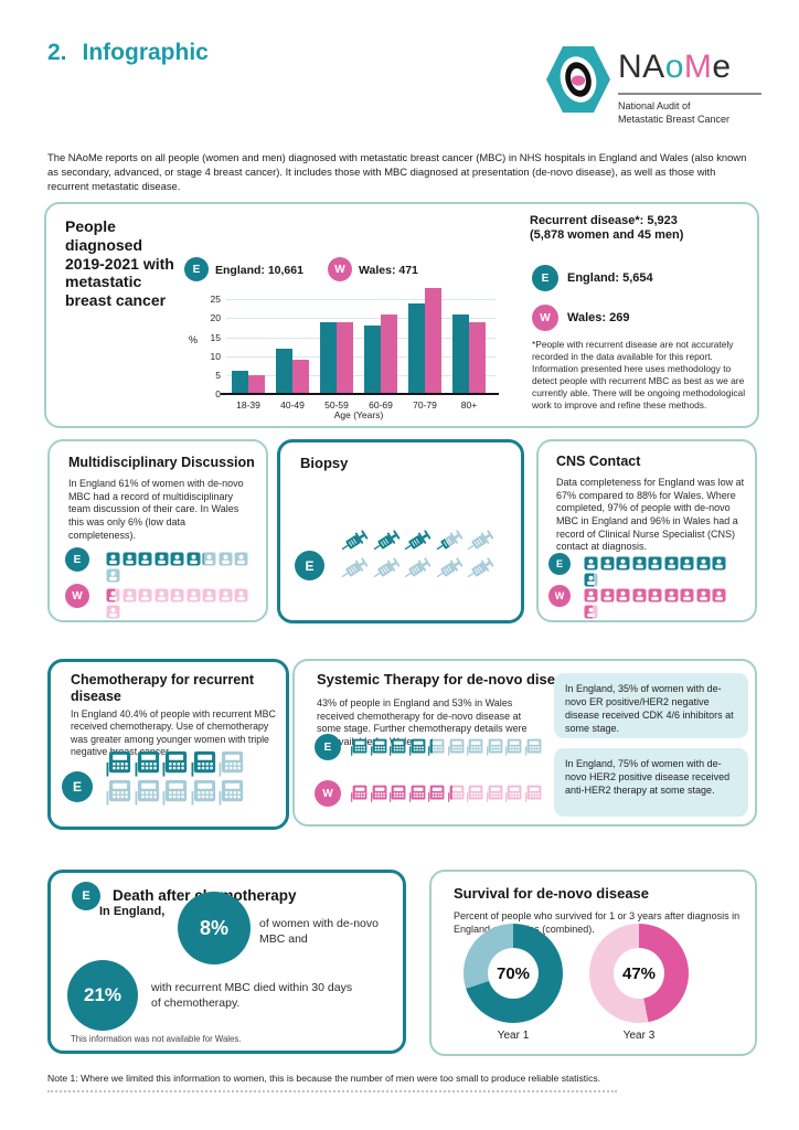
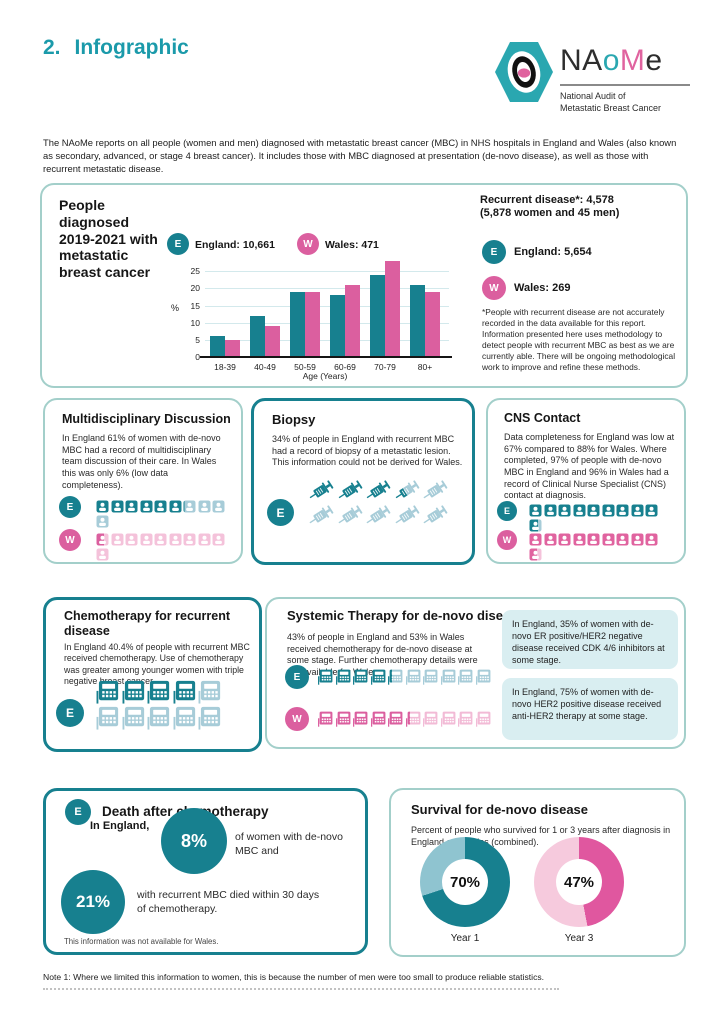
  2. Infographic
  NAoMe
  National Audit of
  Metastatic Breast Cancer
  The NAoMe reports on all people (women and men) diagnosed with metastatic breast cancer (MBC) in NHS hospitals in England and Wales (also known as secondary, advanced, or stage 4 breast cancer). It includes those with MBC diagnosed at presentation (de-novo disease), as well as those with recurrent metastatic disease.
  People diagnosed 2019-2021 with metastatic breast cancer
  E
  England: 10,661
  W
  Wales: 471
  0
  5
  10
  15
  20
  25
  18-39
  40-49
  50-59
  60-69
  70-79
  80+
  %
  Age (Years)
- Recurrent disease*: 5,923
+ Recurrent disease*: 4,578
  (5,878 women and 45 men)
  E
  England: 5,654
  W
  Wales: 269
  *People with recurrent disease are not accurately recorded in the data available for this report. Information presented here uses methodology to detect people with recurrent MBC as best as we are currently able. There will be ongoing methodological work to improve and refine these methods.
  Multidisciplinary Discussion
  In England 61% of women with de-novo MBC had a record of multidisciplinary team discussion of their care. In Wales this was only 6% (low data completeness).
  E
  W
  Biopsy
+ 34% of people in England with recurrent MBC had a record of biopsy of a metastatic lesion. This information could not be derived for Wales.
  E
  CNS Contact
  Data completeness for England was low at 67% compared to 88% for Wales. Where completed, 97% of people with de-novo MBC in England and 96% in Wales had a record of Clinical Nurse Specialist (CNS) contact at diagnosis.
  E
  W
  Chemotherapy for recurrent disease
  In England 40.4% of people with recurrent MBC received chemotherapy. Use of chemotherapy was greater among younger women with triple negativestce
  E
  Systemic Therapy for de-novo dise
  43% of people in England and 53% in Wales received chemotherapy for de-novo disease at some stage. Further chemotherapy details were vailee
  E
  W
  In England, 35% of women with de-novo ER positive/HER2 negative disease received CDK 4/6 inhibitors at some stage.
  In England, 75% of women with de-novo HER2 positive disease received anti-HER2 therapy at some stage.
  E
  Death afterotherapy
  In England,
  8%
  of women with de-novo MBC and
  21%
  with recurrent MBC died within 30 days of chemotherapy.
  This information was not available for Wales.
  Survival for de-novo disease
  Percent of people who survived for 1 or 3 years after diagnosis in England (combined).
  70%
  47%
  Year 1
  Year 3
  Note 1: Where we limited this information to women, this is because the number of men were too small to produce reliable statistics.
